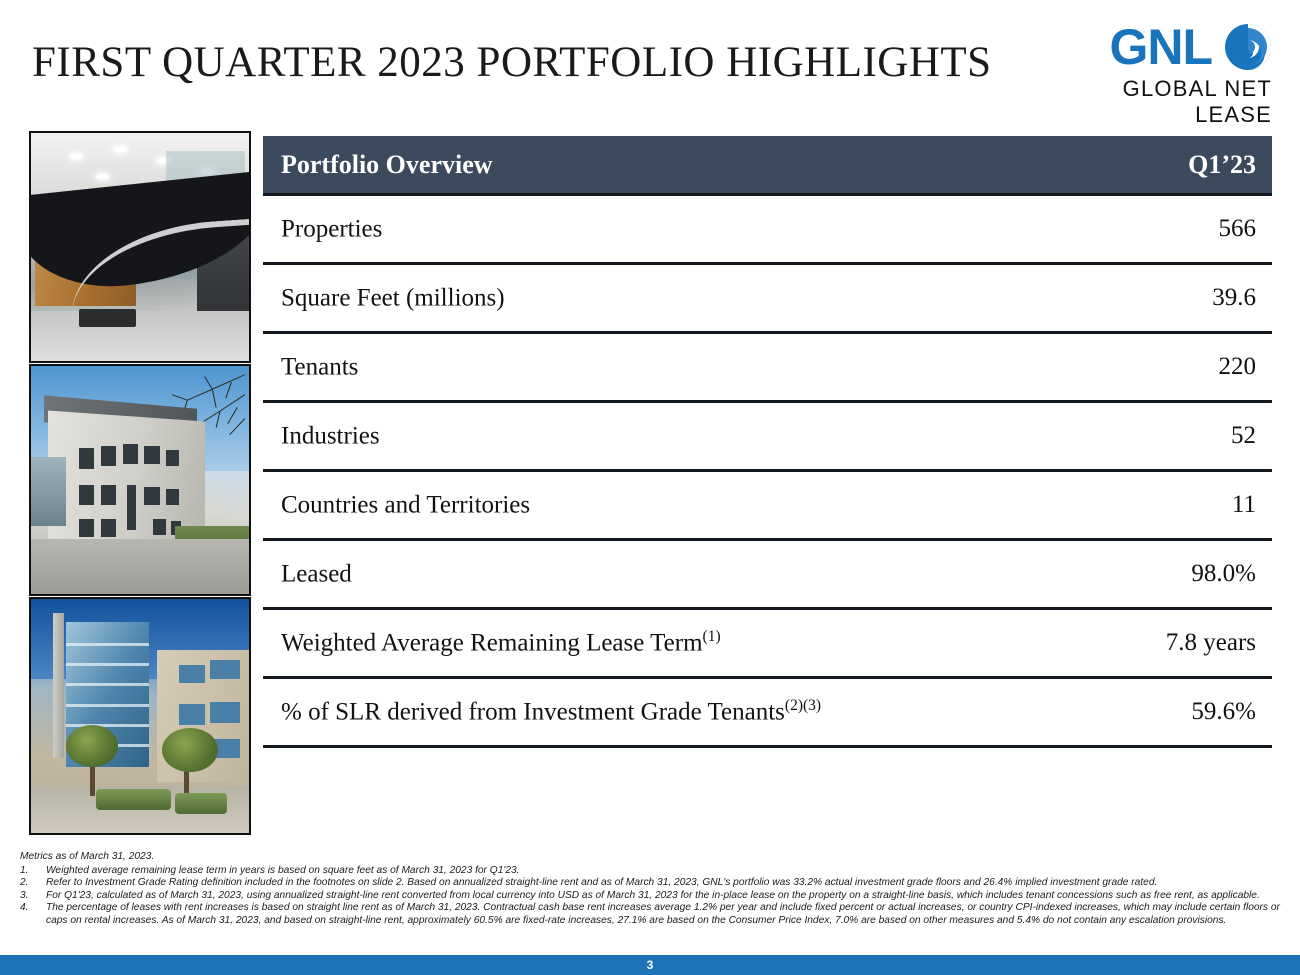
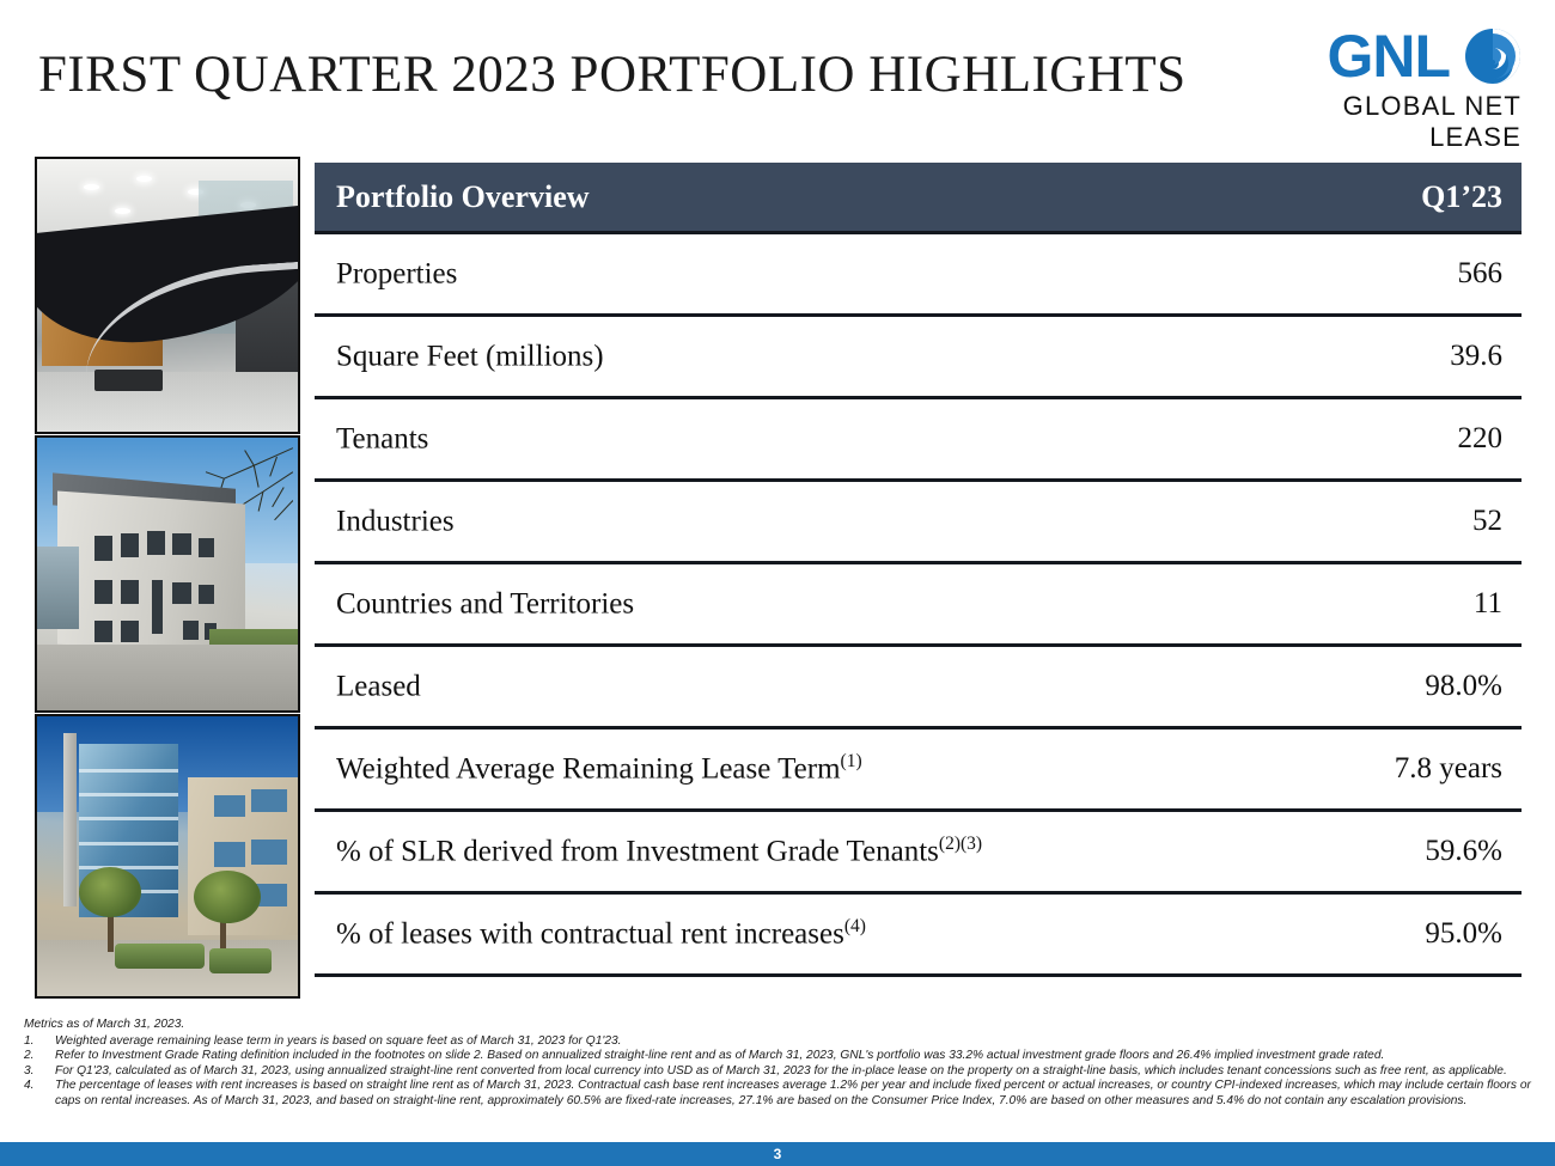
  FIRST QUARTER 2023 PORTFOLIO HIGHLIGHTS
  GNL
  GLOBAL NET LEASE
  Portfolio Overview
  Q1’23
  Properties
  566
  Square Feet (millions)
  39.6
  Tenants
  220
  Industries
  52
  Countries and Territories
  11
  Leased
  98.0%
  Weighted Average Remaining Lease Term(1)
  7.8 years
  % of SLR derived from Investment Grade Tenants(2)(3)
  59.6%
+ % of leases with contractual rent increases(4)
+ 95.0%
  Metrics as of March 31, 2023.
  1.
  Weighted average remaining lease term in years is based on square feet as of March 31, 2023 for Q1'23.
  2.
  Refer to Investment Grade Rating definition included in the footnotes on slide 2. Based on annualized straight-line rent and as of March 31, 2023, GNL's portfolio was 33.2% actual investment grade floors and 26.4% implied investment grade rated.
  3.
  For Q1'23, calculated as of March 31, 2023, using annualized straight-line rent converted from local currency into USD as of March 31, 2023 for the in-place lease on the property on a straight-line basis, which includes tenant concessions such as free rent, as applicable.
  4.
  The percentage of leases with rent increases is based on straight line rent as of March 31, 2023. Contractual cash base rent increases average 1.2% per year and include fixed percent or actual increases, or country CPI-indexed increases, which may include certain floors or caps on rental increases. As of March 31, 2023, and based on straight-line rent, approximately 60.5% are fixed-rate increases, 27.1% are based on the Consumer Price Index, 7.0% are based on other measures and 5.4% do not contain any escalation provisions.
  3
